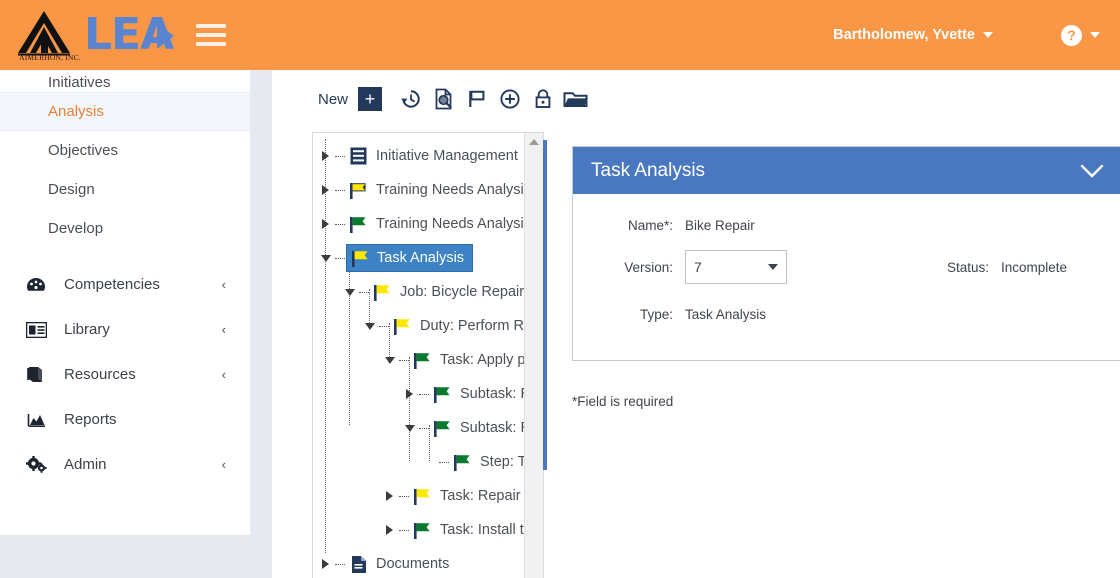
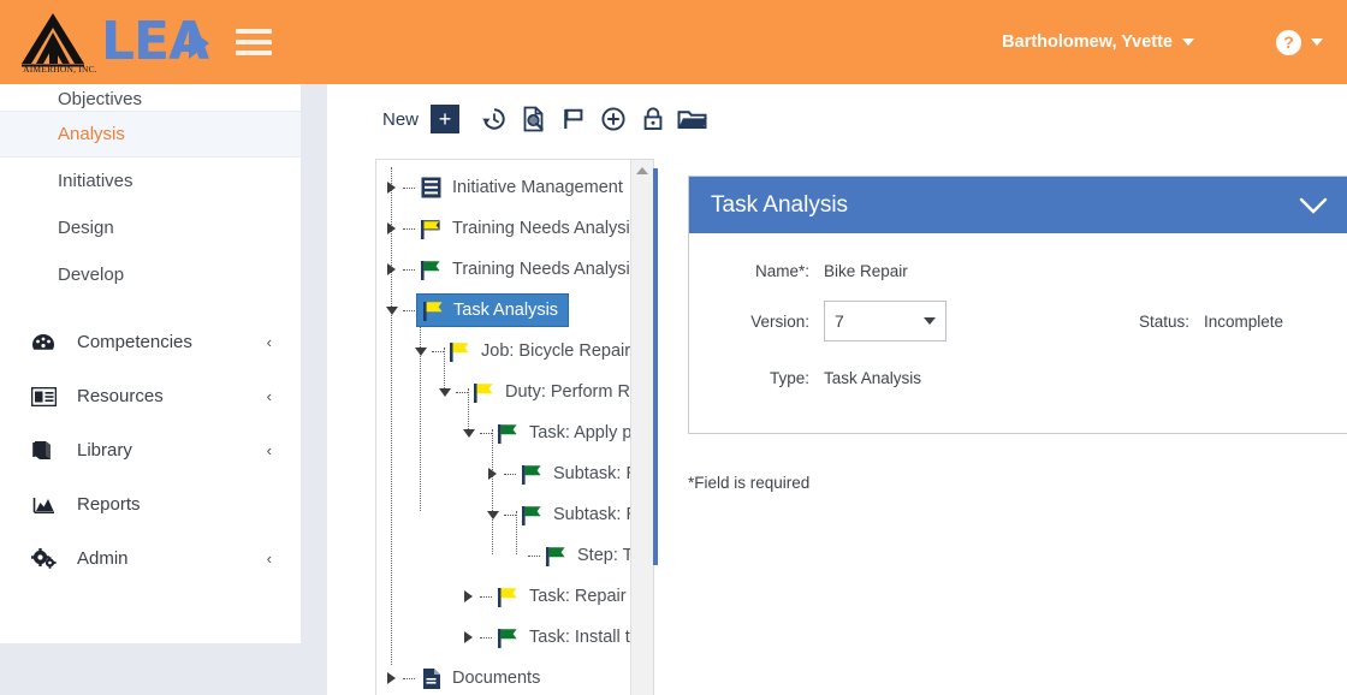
  AIMERHON, INC.
  LEA
  Bartholomew, Yvette
  ?
- Initiatives
+ Objectives
  Analysis
- Objectives
+ Initiatives
  Design
  Develop
  Competencies
  ‹
- Library
+ Resources
  ‹
- Resources
+ Library
  ‹
  Reports
  Admin
  ‹
  New
  +
  Initiative Management
  Training Needs Analysi
  Training Needs Analysi
  Task Analysis
  Job: Bicycle Repair
  Duty: Perform R
  Task: Apply p
  Subtask:
  Subtask:
  Task: Repair
  Task: Install t
  Documents
  Task Analysis
  Name*:
  Bike Repair
  Version:
  7
  Status:
  Incomplete
  Type:
  Task Analysis
  *Field is required
